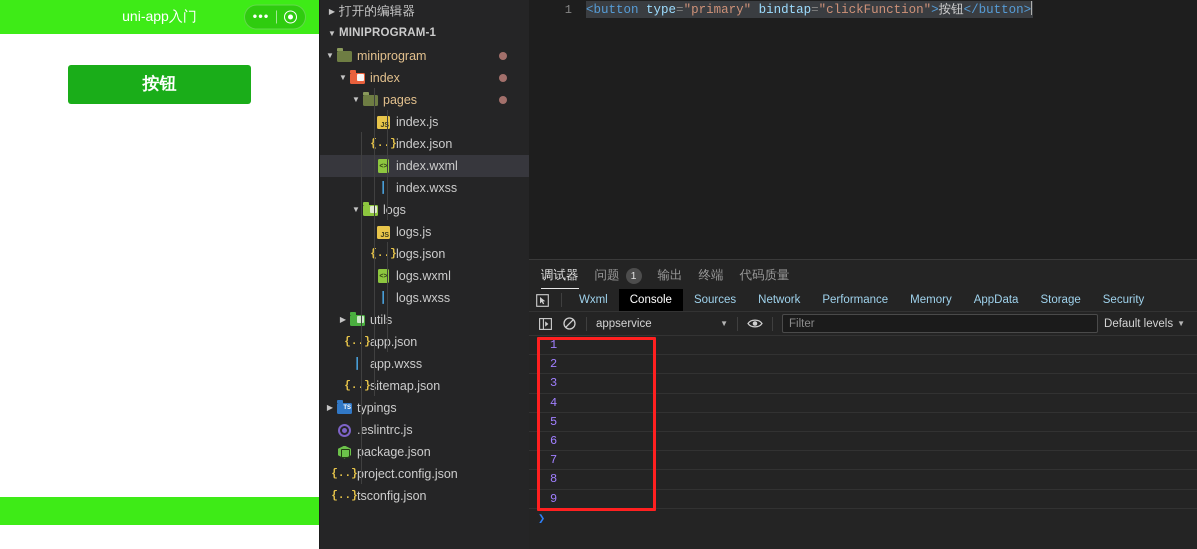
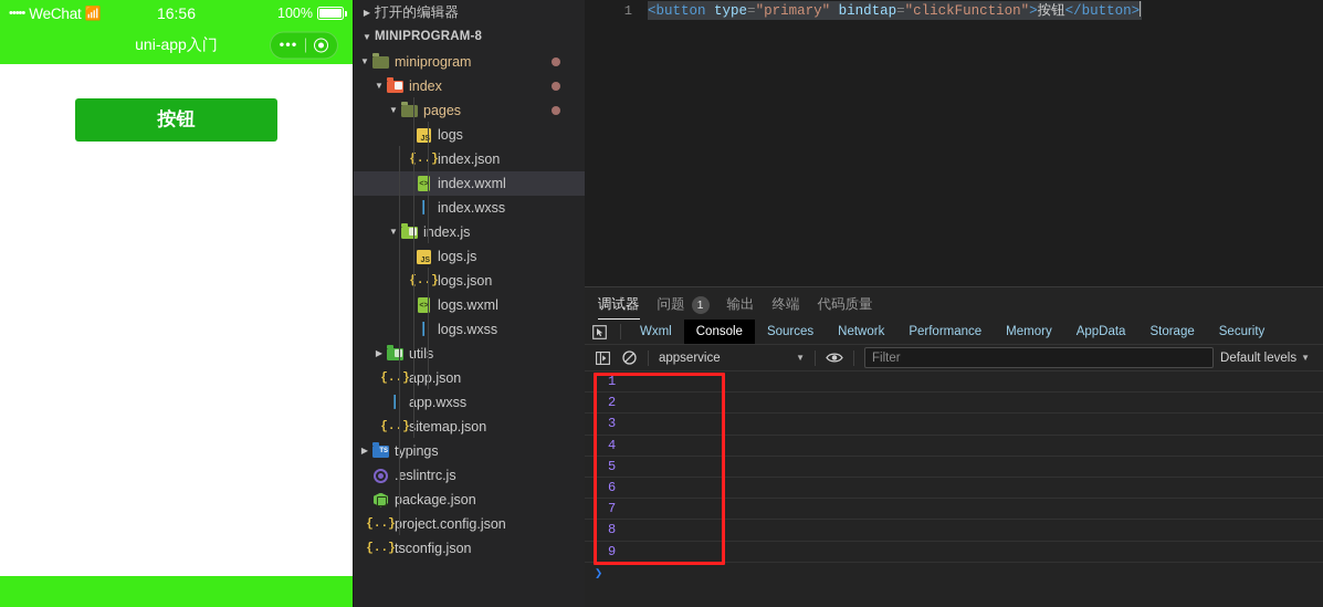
+ •••••
+ WeChat
+ 📶
+ 16:56
+ 100%
  uni-app入门
  •••
  按钮
  ▶
  打开的编辑器
  ▼
- MINIPROGRAM-1
+ MINIPROGRAM-8
  ▼
  miniprogram
  ▼
  index
  ▼
  pages
- index.js
+ logs
  index.json
  index.wxml
  丨
  index.wxss
  ▼
- logs
+ index.js
  logs.js
  logs.json
  logs.wxml
  丨
  logs.wxss
  ▶
  tils
  {.}
  p.json
  丨
  pp.wxss
  {.}
  itemap.json
  ▶
  typings
  .eslintrc.js
  ackage.json
  {..}
  roject.config.json
  {..}
  tsconfig.json
  1
  <button type="primary" bindtap="clickFunction">按钮</button>
  调试器
  问题
  1
  输出
  终端
  代码质量
  Wxml
  Console
  Sources
  Network
  Performance
  Memory
  AppData
  Storage
  Security
  appservice
  ▼
  Filter
  Default levels
  ▼
  1
  2
  3
  4
  5
  6
  7
  8
  9
  ❯
